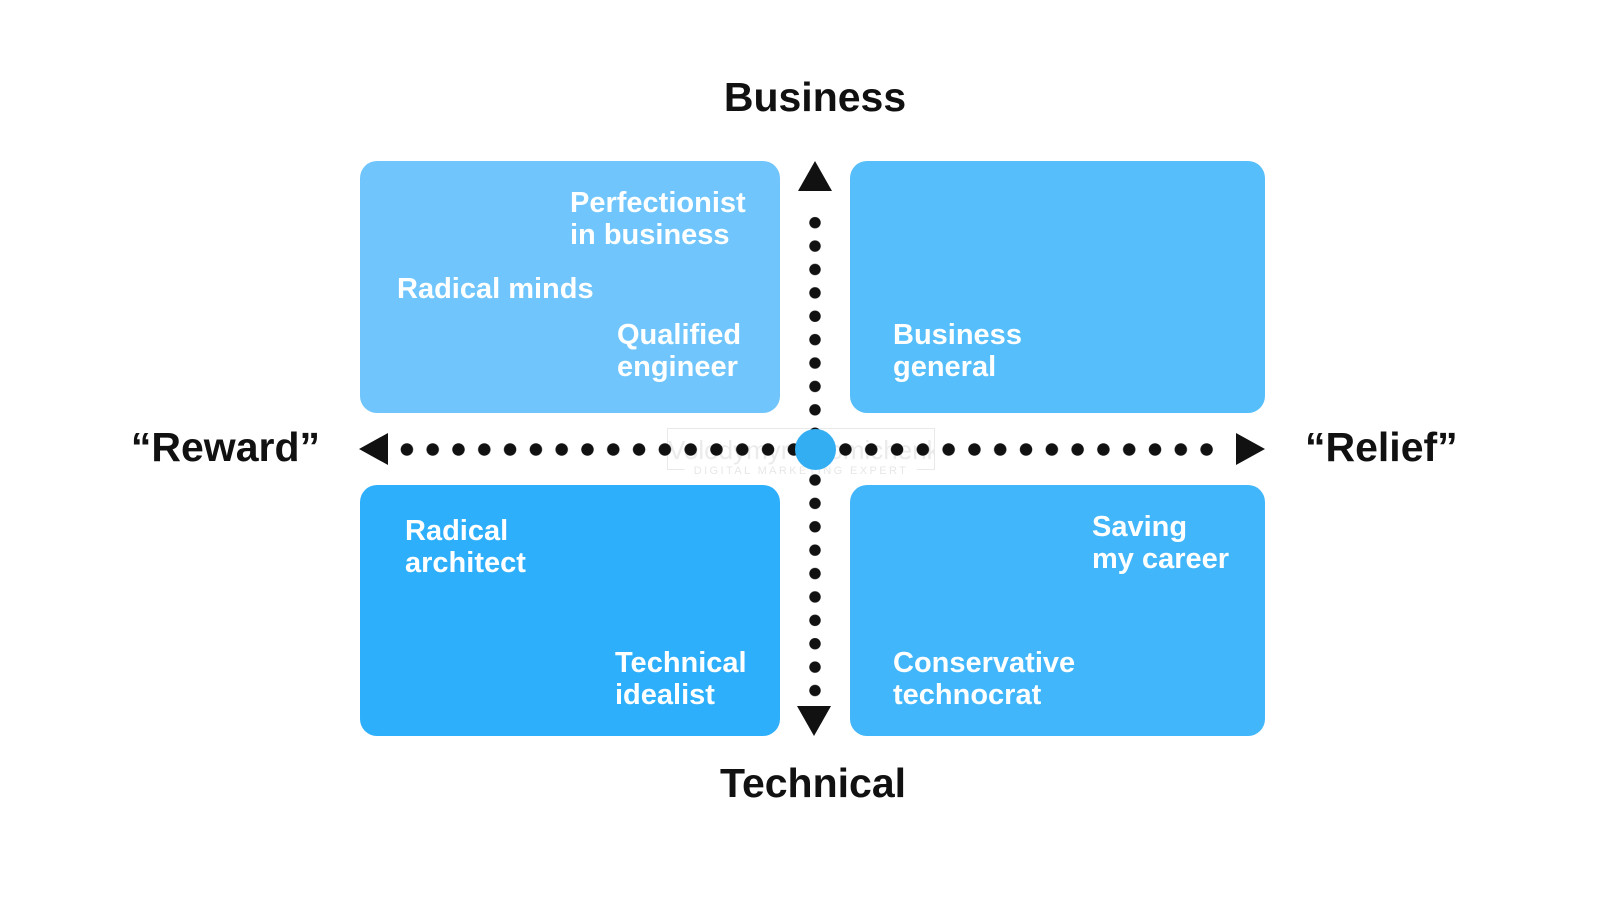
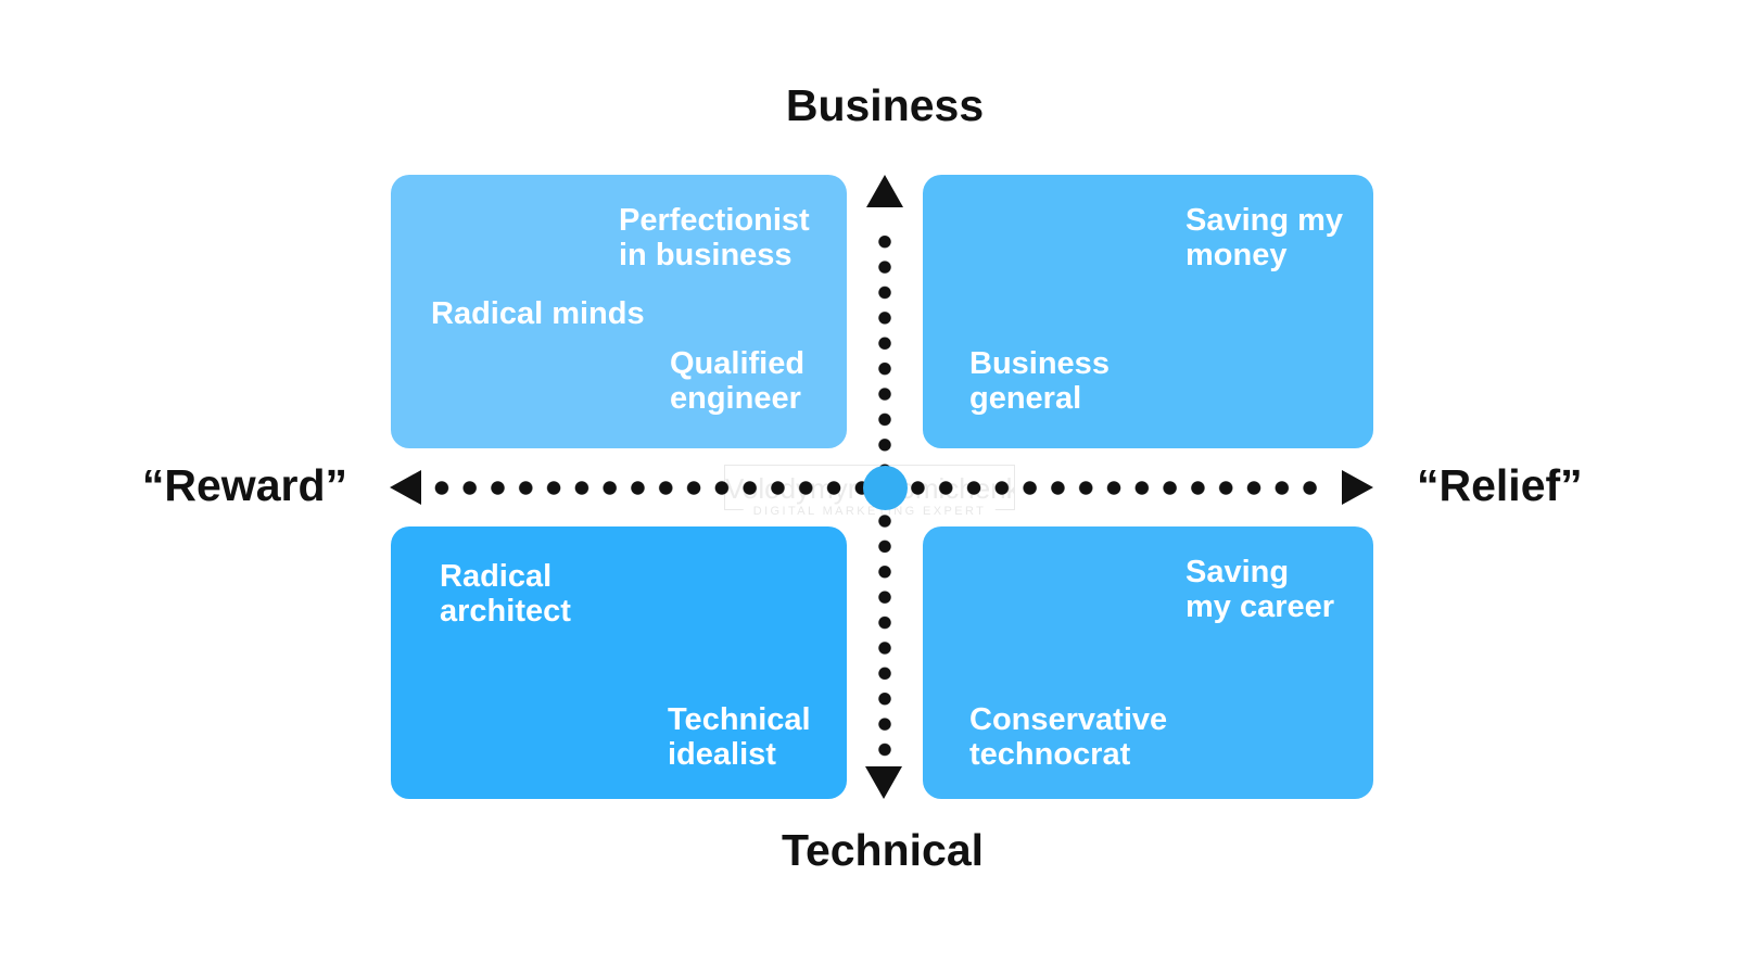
  Business
  Technical
  “Reward”
  “Relief”
  Perfectionist
  in business
  Radical minds
  Qualified
  engineer
+ Saving my
+ money
  Business
  general
  Radical
  architect
  Technical
  idealist
  Saving
  my career
  Conservative
  technocrat
  DIGITAL MARKENG EXPERT
